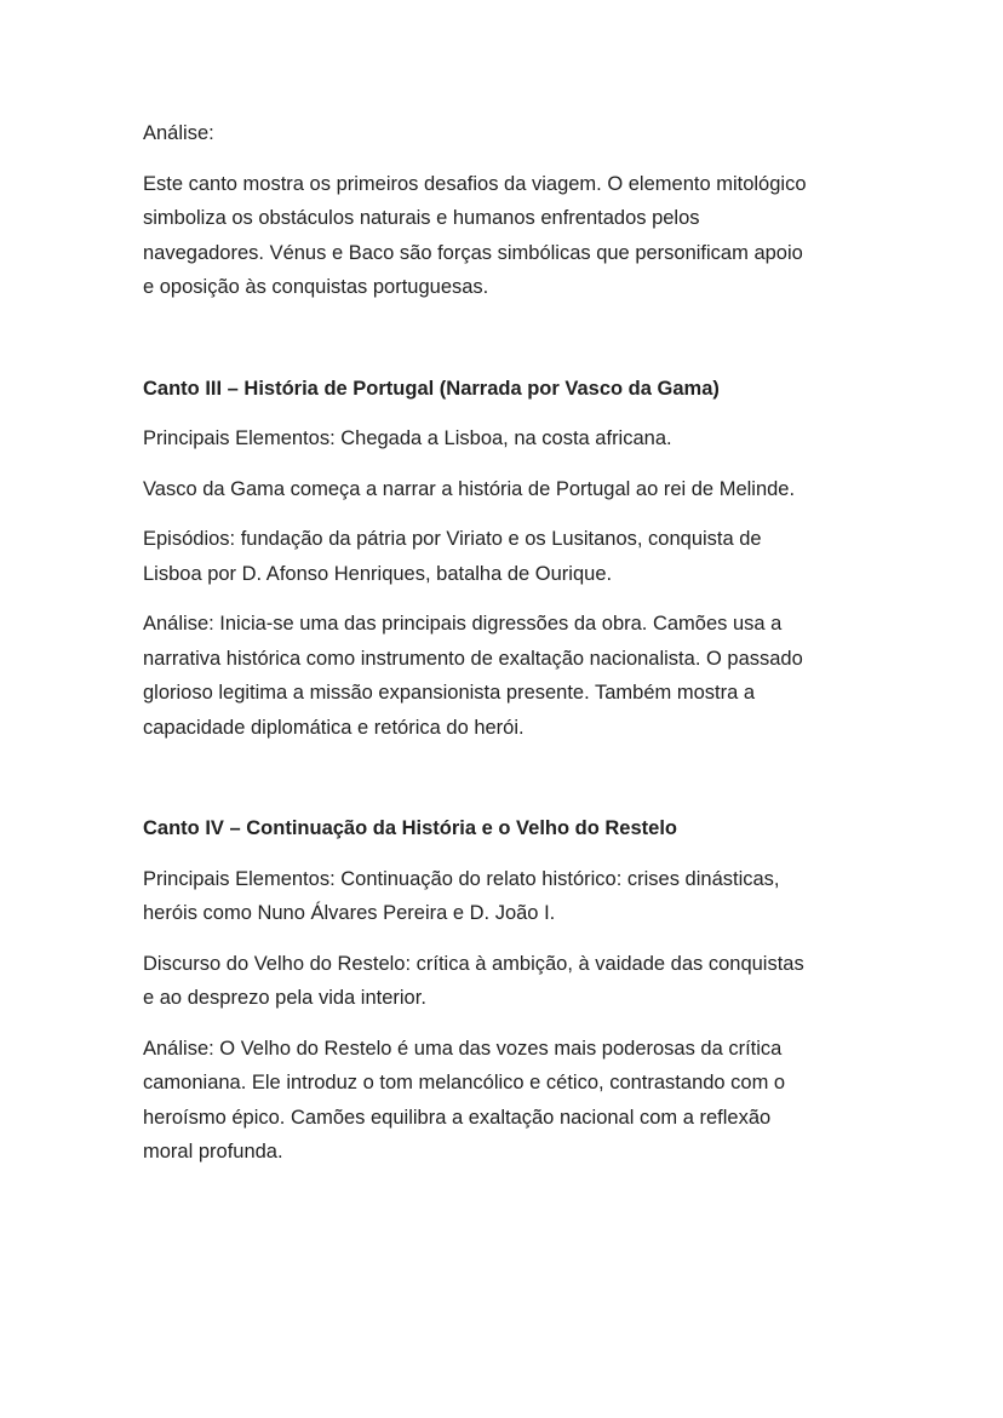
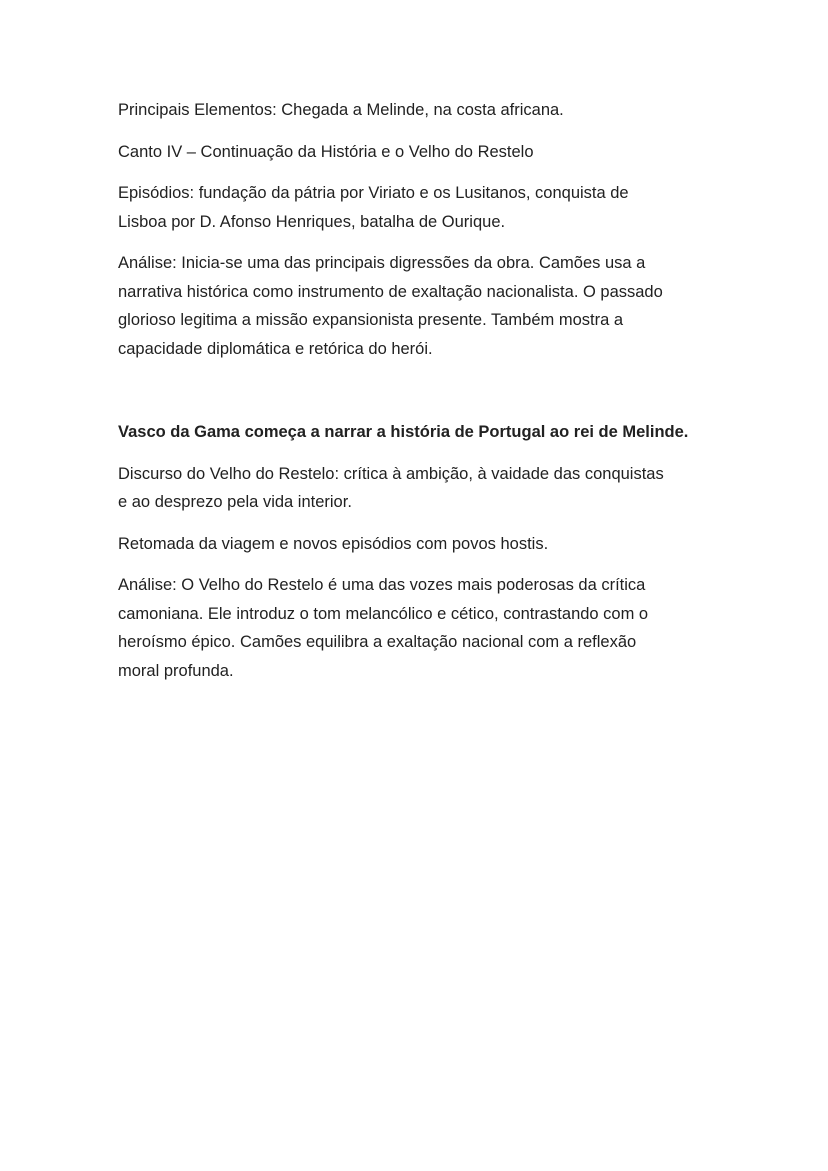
- Análise:
- Este canto mostra os primeiros desafios da viagem. O elemento mitológico
- simboliza os obstáculos naturais e humanos enfrentados pelos
- navegadores. Vénus e Baco são forças simbólicas que personificam apoio
- e oposição às conquistas portuguesas.
- Canto III – História de Portugal (Narrada por Vasco da Gama)
- Principais Elementos: Chegada a Lisboa, na costa africana.
+ Principais Elementos: Chegada a Melinde, na costa africana.
- Vasco da Gama começa a narrar a história de Portugal ao rei de Melinde.
+ Canto IV – Continuação da História e o Velho do Restelo
  Episódios: fundação da pátria por Viriato e os Lusitanos, conquista de
  Lisboa por D. Afonso Henriques, batalha de Ourique.
  Análise: Inicia-se uma das principais digressões da obra. Camões usa a
  narrativa histórica como instrumento de exaltação nacionalista. O passado
  glorioso legitima a missão expansionista presente. Também mostra a
  capacidade diplomática e retórica do herói.
- Canto IV – Continuação da História e o Velho do Restelo
+ Vasco da Gama começa a narrar a história de Portugal ao rei de Melinde.
- Principais Elementos: Continuação do relato histórico: crises dinásticas,
- heróis como Nuno Álvares Pereira e D. João I.
  Discurso do Velho do Restelo: crítica à ambição, à vaidade das conquistas
  e ao desprezo pela vida interior.
+ Retomada da viagem e novos episódios com povos hostis.
  Análise: O Velho do Restelo é uma das vozes mais poderosas da crítica
  camoniana. Ele introduz o tom melancólico e cético, contrastando com o
  heroísmo épico. Camões equilibra a exaltação nacional com a reflexão
  moral profunda.
